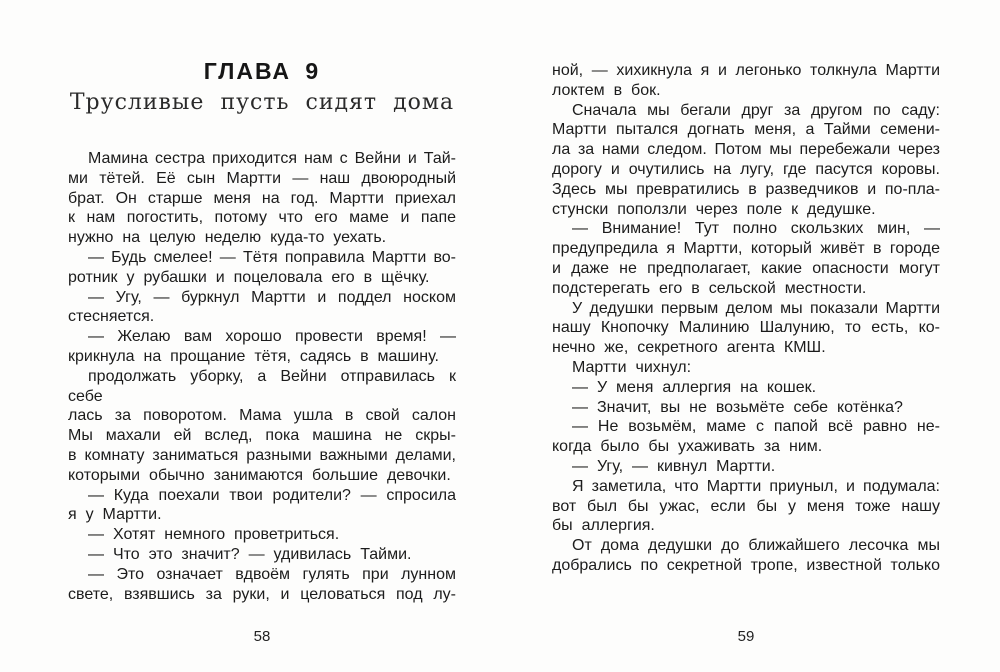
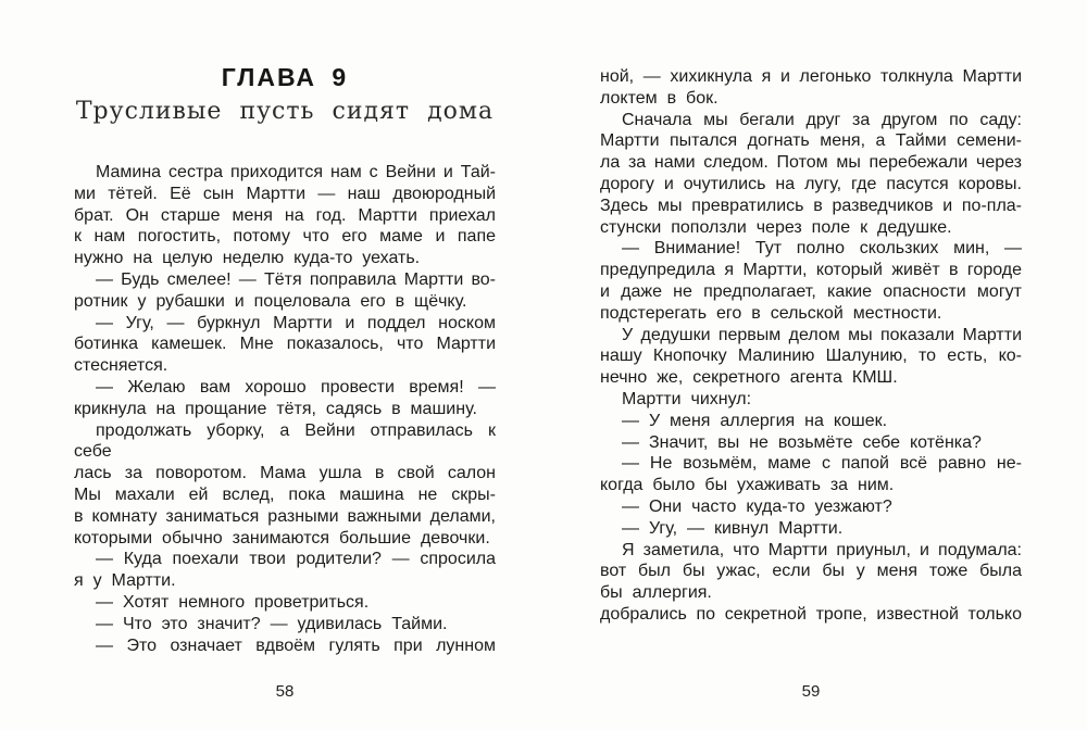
  ГЛАВА 9
  Трусливые пусть сидят дома
  Мамина сестра приходится нам с Вейни и Тай-
  ми тётей. Её сын Мартти — наш двоюродный
  брат. Он старше меня на год. Мартти приехал
  к нам погостить, потому что его маме и папе
  нужно на целую неделю куда-то уехать.
  — Будь смелее! — Тётя поправила Мартти во-
  ротник у рубашки и поцеловала его в щёчку.
  — Угу, — буркнул Мартти и поддел носком
+ ботинка камешек. Мне показалось, что Мартти
  стесняется.
  — Желаю вам хорошо провести время! —
  крикнула на прощание тётя, садясь в машину.
  продолжать уборку, а Вейни отправилась к себе
  лась за поворотом. Мама ушла в свой салон
  Мы махали ей вслед, пока машина не скры-
  в комнату заниматься разными важными делами,
  которыми обычно занимаются большие девочки.
  — Куда поехали твои родители? — спросила
  я у Мартти.
  — Хотят немного проветриться.
  — Что это значит? — удивилась Тайми.
  — Это означает вдвоём гулять при лунном
- свете, взявшись за руки, и целоваться под лу-
  58
  ной, — хихикнула я и легонько толкнула Мартти
  локтем в бок.
  Сначала мы бегали друг за другом по саду:
  Мартти пытался догнать меня, а Тайми семени-
  ла за нами следом. Потом мы перебежали через
  дорогу и очутились на лугу, где пасутся коровы.
  Здесь мы превратились в разведчиков и по-пла-
  стунски поползли через поле к дедушке.
  — Внимание! Тут полно скользких мин, —
  предупредила я Мартти, который живёт в городе
  и даже не предполагает, какие опасности могут
  подстерегать его в сельской местности.
  У дедушки первым делом мы показали Мартти
  нашу Кнопочку Малинию Шалунию, то есть, ко-
  нечно же, секретного агента КМШ.
  Мартти чихнул:
  — У меня аллергия на кошек.
  — Значит, вы не возьмёте себе котёнка?
  — Не возьмём, маме с папой всё равно не-
  когда было бы ухаживать за ним.
+ — Они часто куда-то уезжают?
  — Угу, — кивнул Мартти.
  Я заметила, что Мартти приуныл, и подумала:
- вот был бы ужас, если бы у меня тоже нашу
+ вот был бы ужас, если бы у меня тоже была
  бы аллергия.
- От дома дедушки до ближайшего лесочка мы
  добрались по секретной тропе, известной только
  59
